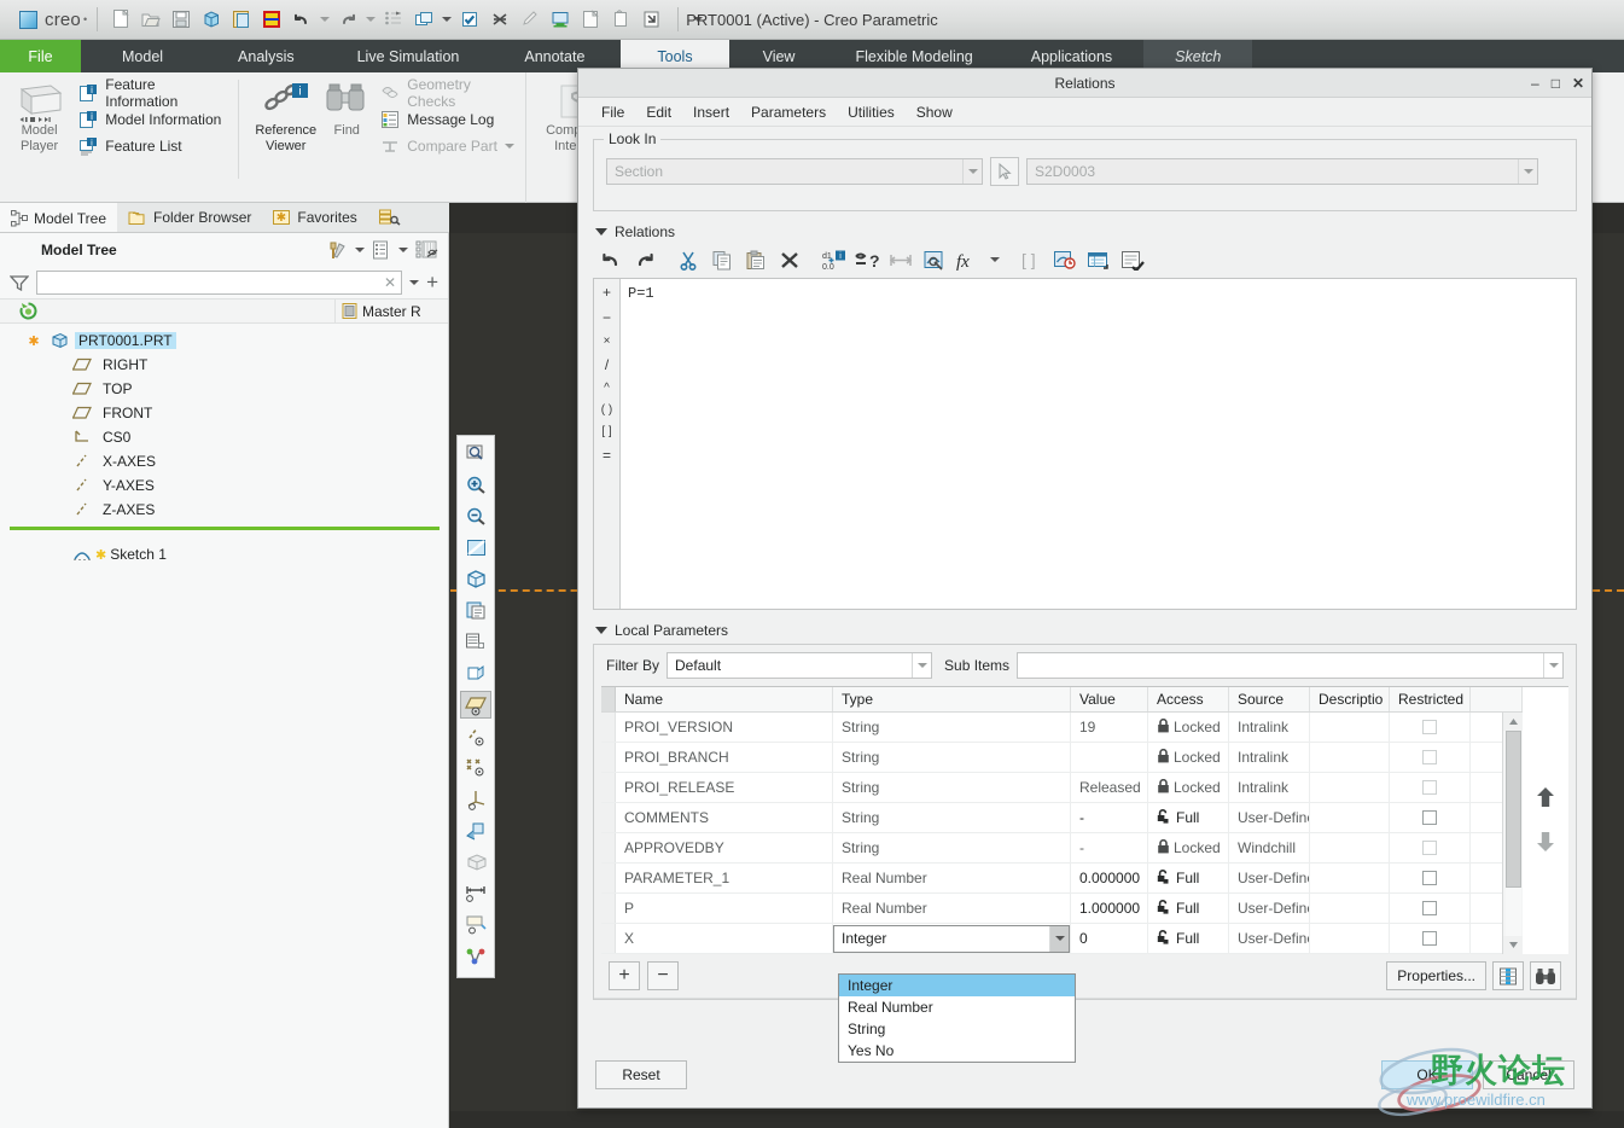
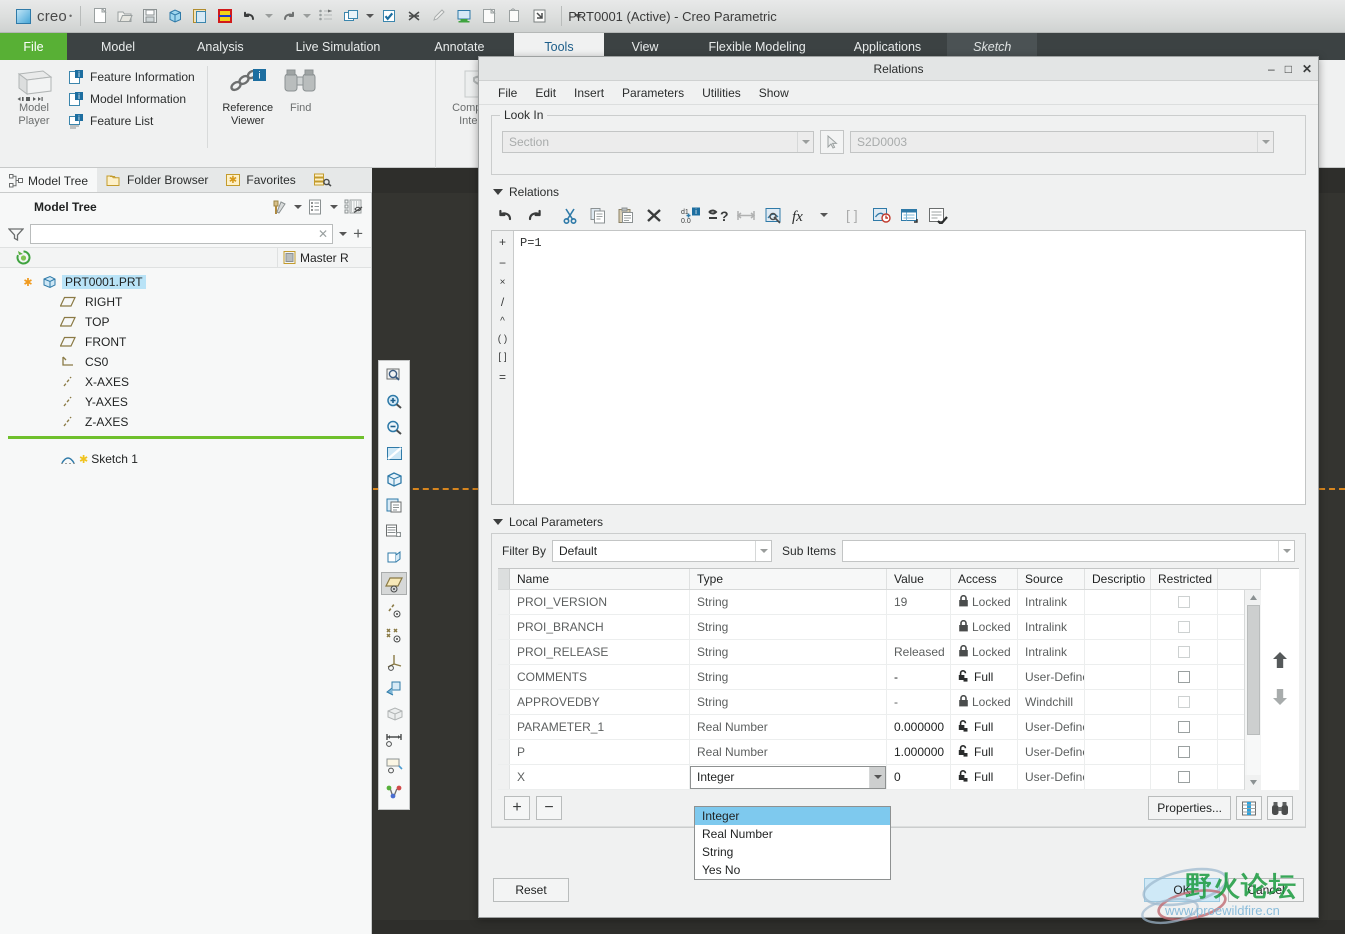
  creo
  •
  PRT0001 (Active) - Creo Parametric
  File
  Model
  Analysis
  Live Simulation
  Annotate
  Tools
  View
  Flexible Modeling
  Applications
  Sketch
  Model
  Player
  i
  Feature Information
  i
  Model Information
  i
  Feature List
  i
  Reference
  Viewer
  Find
- Geometry Checks
- Message Log
- Compare Part
  Model Tree
  Folder Browser
  ✱
  Favorites
  Model Tree
  ✕
  +
  Master R
  ✱
  PRT0001.PRT
  RIGHT
  TOP
  FRONT
  CS0
  X-AXES
  Y-AXES
  Z-AXES
  ✱
  Sketch 1
  Relations
  –
  □
  ✕
  File
  Edit
  Insert
  Parameters
  Utilities
  Show
  Look In
  Section
  S2D0003
  Relations
  ?
  fx
  [ ]
  +
  −
  ×
  /
  ^
  ( )
  [ ]
  =
  P=1
  Local Parameters
  Filter By
  Default
  Sub Items
  Name
  Type
  Value
  Access
  Source
  Descriptio
  Restricted
  PROI_VERSION
  String
  19
  Locked
  Intralink
  PROI_BRANCH
  String
  Locked
  Intralink
  PROI_RELEASE
  String
  Released
  Locked
  Intralink
  COMMENTS
  String
  -
  Full
  User-Defin
  APPROVEDBY
  String
  -
  Locked
  Windchill
  PARAMETER_1
  Real Number
  0.000000
  Full
  User-Defin
  P
  Real Number
  1.000000
  Full
  User-Defin
  X
  Integer
  0
  Full
  User-Defin
  +
  −
  Properties...
  Integer
  Real Number
  String
  Yes No
  Reset
  OK
  Cancel
  野火论坛
  www.proewildfire.cn
